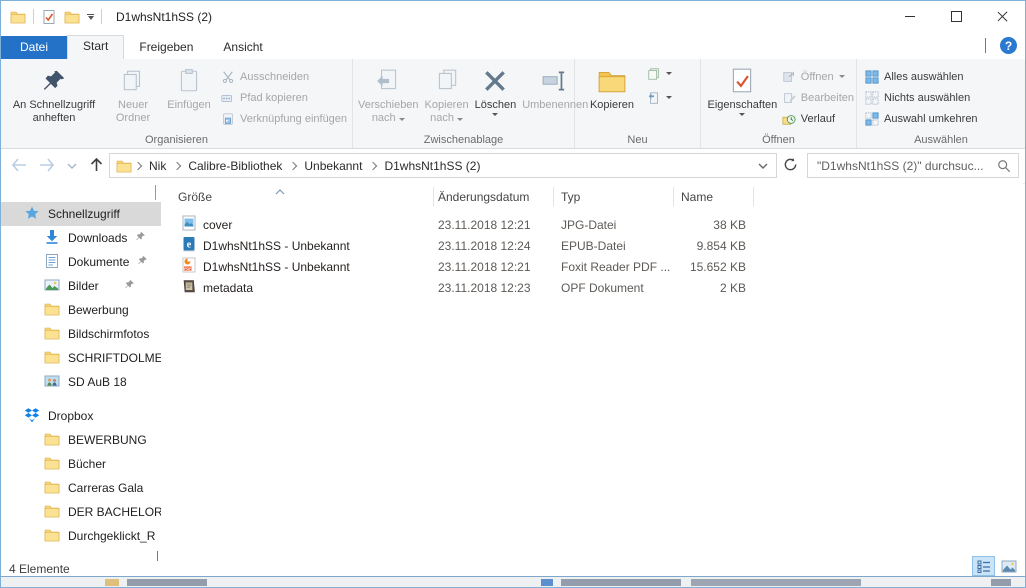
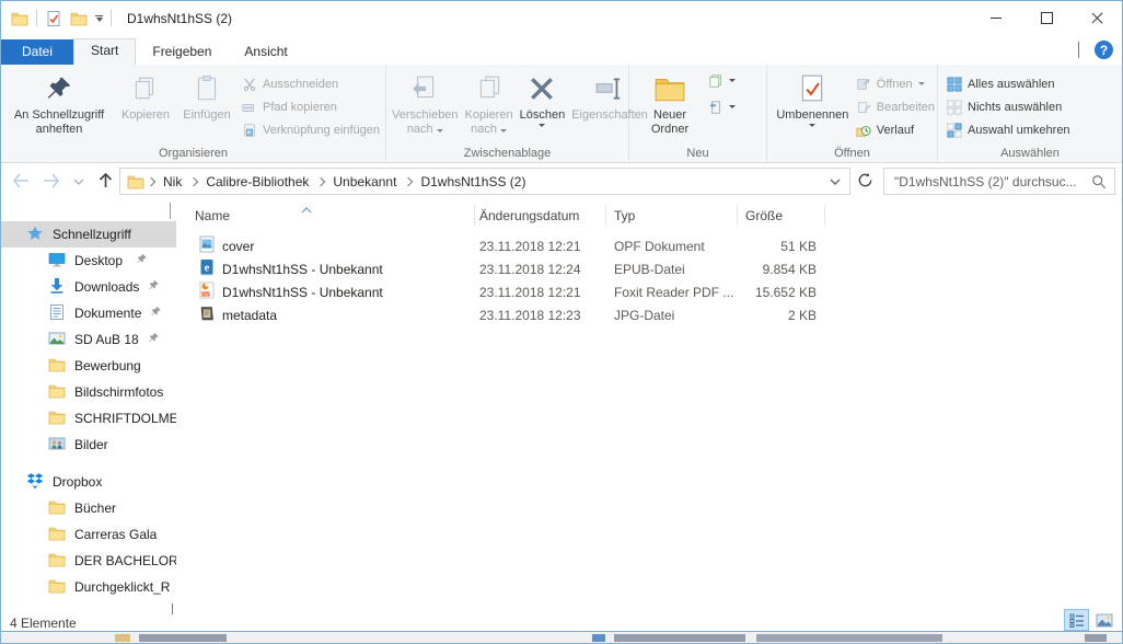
  D1whsNt1hSS (2)
  Datei
  Start
  Freigeben
  Ansicht
  ?
  An Schnellzugriff anheften
- Neuer Ordner
+ Kopieren
  Einfügen
  Ausschneiden
  Pfad kopieren
  Verknüpfung einfügen
  Organisieren
  Verschieben nach
  Kopieren nach
  Löschen
- Umbenennen
+ Eigenschaften
  Zwischenablage
- Kopieren
+ Neuer Ordner
  Neu
- Eigenschaften
+ Umbenennen
  Öffnen
  Bearbeiten
  Verlauf
  Öffnen
  Alles auswählen
  Nichts auswählen
  Auswahl umkehren
  Auswählen
  Nik
  Calibre-Bibliothek
  Unbekannt
  D1whsNt1hSS (2)
  "D1whsNt1hSS (2)" durchsuc...
  Schnellzugriff
+ Desktop
  Downloads
  Dokumente
- Bilder
+ SD AuB 18
  Bewerbung
  Bildschirmfotos
  SCHRIFTDOLME
- SD AuB 18
+ Bilder
  Dropbox
- BEWERBUNG
  Bücher
  Carreras Gala
  DER BACHELOR
  Durchgeklickt_R
- Größe
+ Name
  Änderungsdatum
  Typ
- Name
+ Größe
  cover
  23.11.2018 12:21
- JPG-Datei
+ OPF Dokument
- 38 KB
+ 51 KB
  e
  D1whsNt1hSS - Unbekannt
  23.11.2018 12:24
  EPUB-Datei
  9.854 KB
  D1whsNt1hSS - Unbekannt
  23.11.2018 12:21
  Foxit Reader PDF ...
  15.652 KB
  metadata
  23.11.2018 12:23
- OPF Dokument
+ JPG-Datei
  2 KB
  4 Elemente
